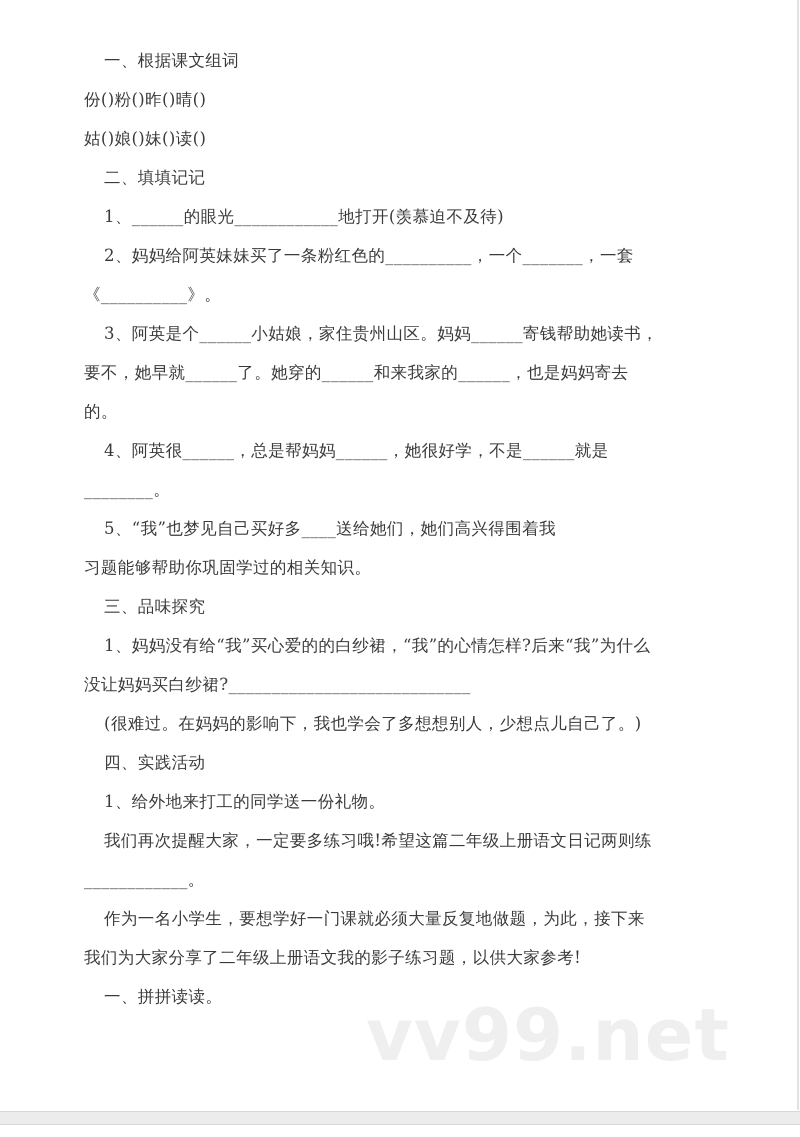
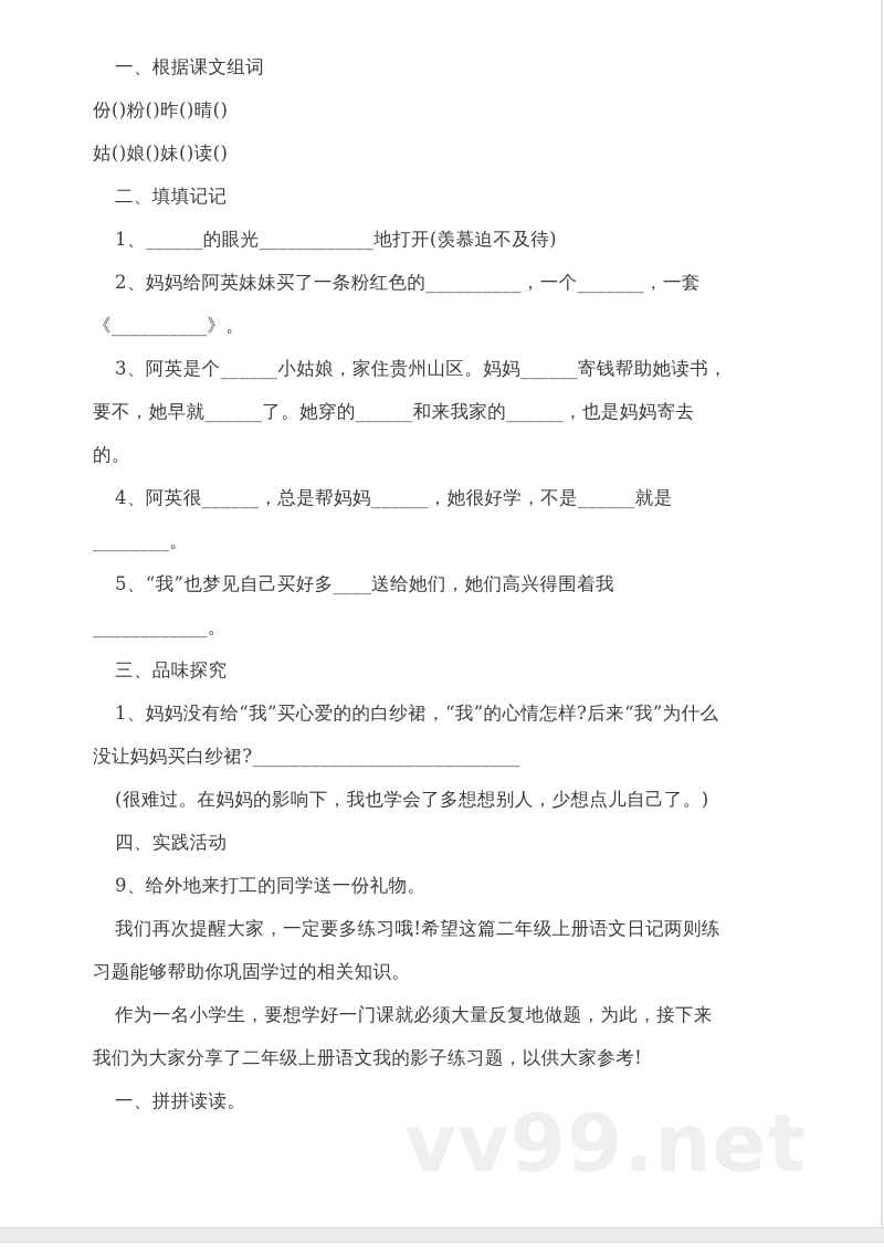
  一、根据课文组词
  份()粉()昨()晴()
  姑()娘()妹()读()
  二、填填记记
  1、______的眼光____________地打开(羡慕迫不及待)
  2、妈妈给阿英妹妹买了一条粉红色的__________，一个_______，一套
  《__________》。
  3、阿英是个______小姑娘，家住贵州山区。妈妈______寄钱帮助她读书，
  要不，她早就______了。她穿的______和来我家的______，也是妈妈寄去
  的。
  4、阿英很______，总是帮妈妈______，她很好学，不是______就是
  ________。
  5、“我”也梦见自己买好多____送给她们，她们高兴得围着我
- 习题能够帮助你巩固学过的相关知识。
+ ____________。
  三、品味探究
  1、妈妈没有给“我”买心爱的的白纱裙，“我”的心情怎样?后来“我”为什么
  没让妈妈买白纱裙?____________________________
  (很难过。在妈妈的影响下，我也学会了多想想别人，少想点儿自己了。)
  四、实践活动
- 1、给外地来打工的同学送一份礼物。
+ 9、给外地来打工的同学送一份礼物。
  我们再次提醒大家，一定要多练习哦!希望这篇二年级上册语文日记两则练
- ____________。
+ 习题能够帮助你巩固学过的相关知识。
  作为一名小学生，要想学好一门课就必须大量反复地做题，为此，接下来
  我们为大家分享了二年级上册语文我的影子练习题，以供大家参考!
  一、拼拼读读。
